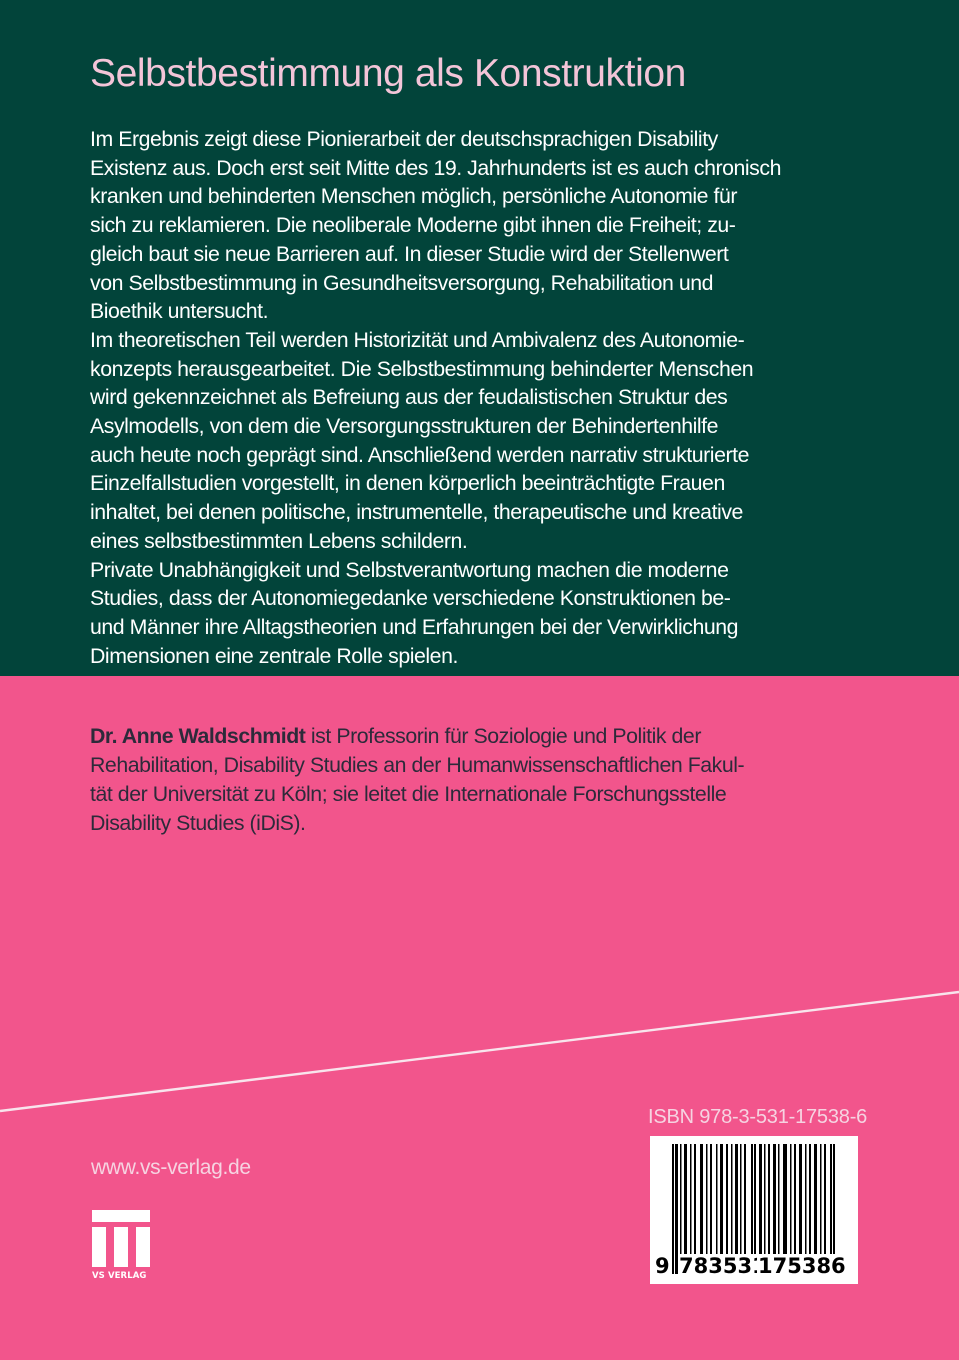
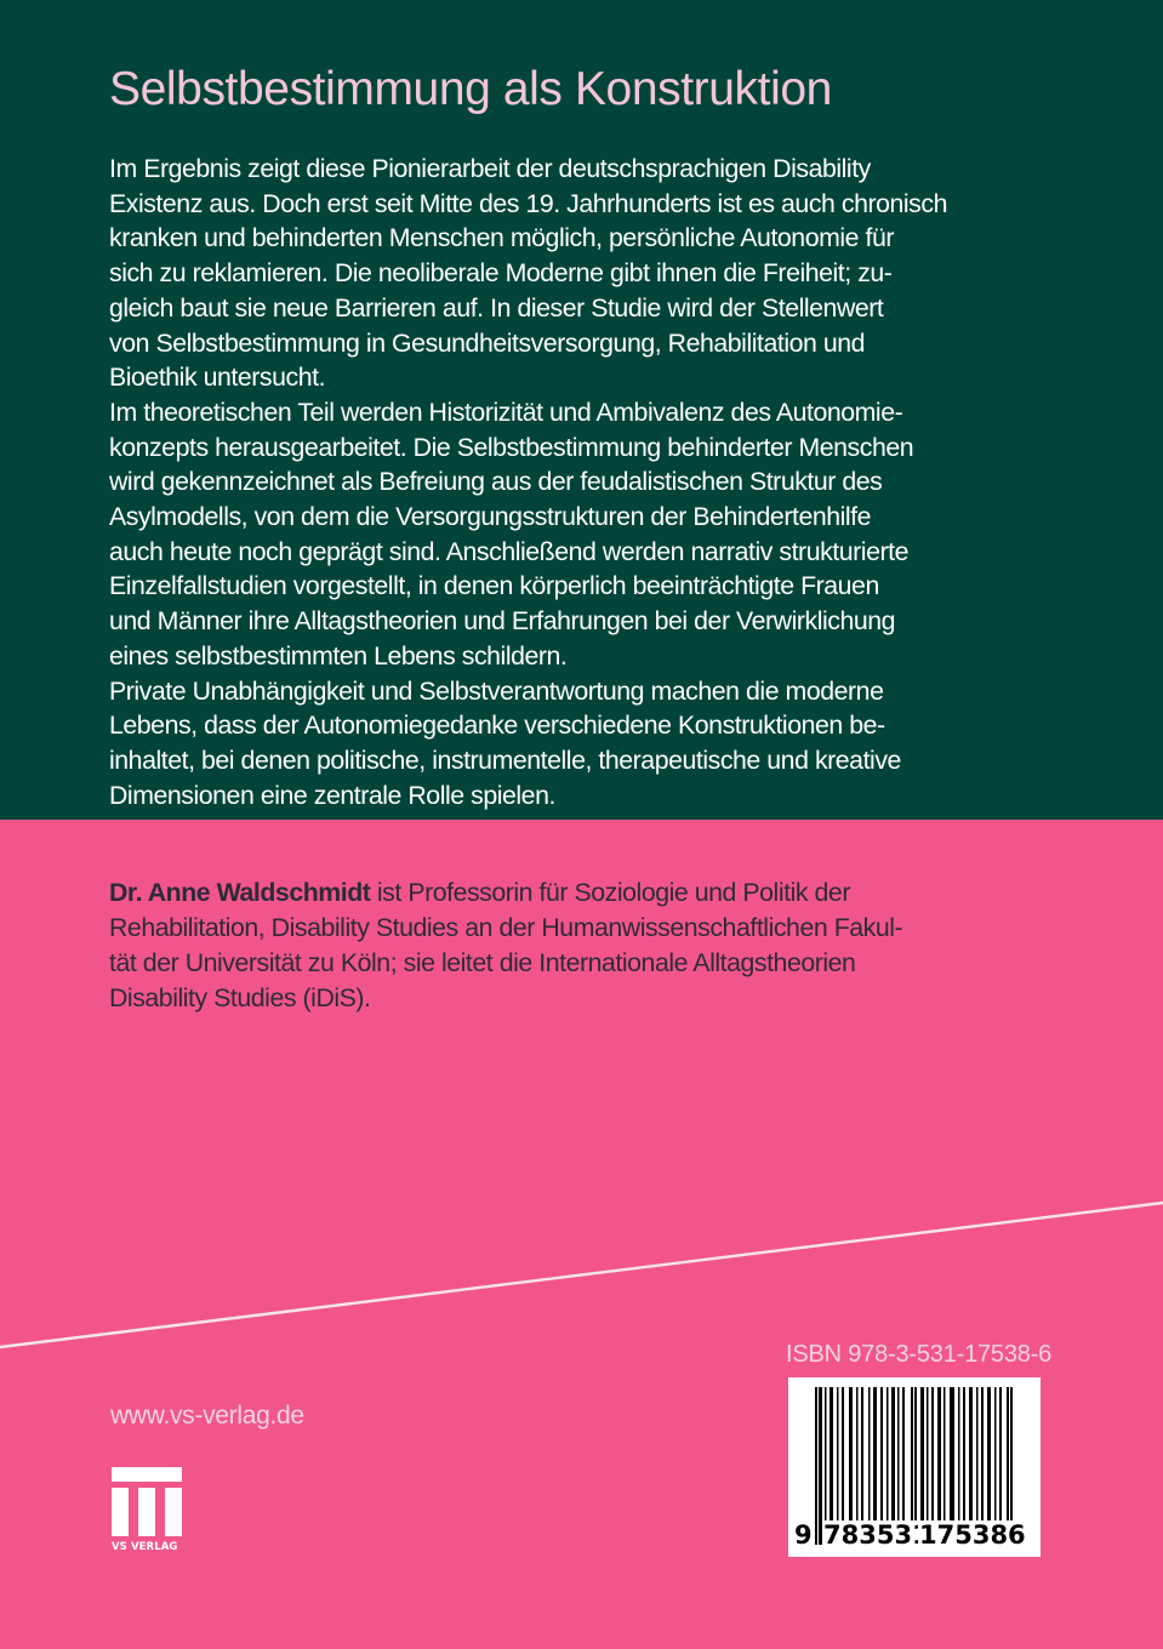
  Selbstbestimmung als Konstruktion
  Im Ergebnis zeigt diese Pionierarbeit der deutschsprachigen Disability
  Existenz aus. Doch erst seit Mitte des 19. Jahrhunderts ist es auch chronisch
  kranken und behinderten Menschen möglich, persönliche Autonomie für
  sich zu reklamieren. Die neoliberale Moderne gibt ihnen die Freiheit; zu-
  gleich baut sie neue Barrieren auf. In dieser Studie wird der Stellenwert
  von Selbstbestimmung in Gesundheitsversorgung, Rehabilitation und
  Bioethik untersucht.
  Im theoretischen Teil werden Historizität und Ambivalenz des Autonomie-
  konzepts herausgearbeitet. Die Selbstbestimmung behinderter Menschen
  wird gekennzeichnet als Befreiung aus der feudalistischen Struktur des
  Asylmodells, von dem die Versorgungsstrukturen der Behindertenhilfe
  auch heute noch geprägt sind. Anschließend werden narrativ strukturierte
  Einzelfallstudien vorgestellt, in denen körperlich beeinträchtigte Frauen
- inhaltet, bei denen politische, instrumentelle, therapeutische und kreative
+ und Männer ihre Alltagstheorien und Erfahrungen bei der Verwirklichung
  eines selbstbestimmten Lebens schildern.
  Private Unabhängigkeit und Selbstverantwortung machen die moderne
- Studies, dass der Autonomiegedanke verschiedene Konstruktionen be-
+ Lebens, dass der Autonomiegedanke verschiedene Konstruktionen be-
- und Männer ihre Alltagstheorien und Erfahrungen bei der Verwirklichung
+ inhaltet, bei denen politische, instrumentelle, therapeutische und kreative
  Dimensionen eine zentrale Rolle spielen.
  Dr. Anne Waldschmidt ist Professorin für Soziologie und Politik der
  Rehabilitation, Disability Studies an der Humanwissenschaftlichen Fakul-
- tät der Universität zu Köln; sie leitet die Internationale Forschungsstelle
+ tät der Universität zu Köln; sie leitet die Internationale Alltagstheorien
  Disability Studies (iDiS).
  ISBN 978-3-531-17538-6
  9
  78353
  175386
  www.vs-verlag.de
  VS VERLAG
